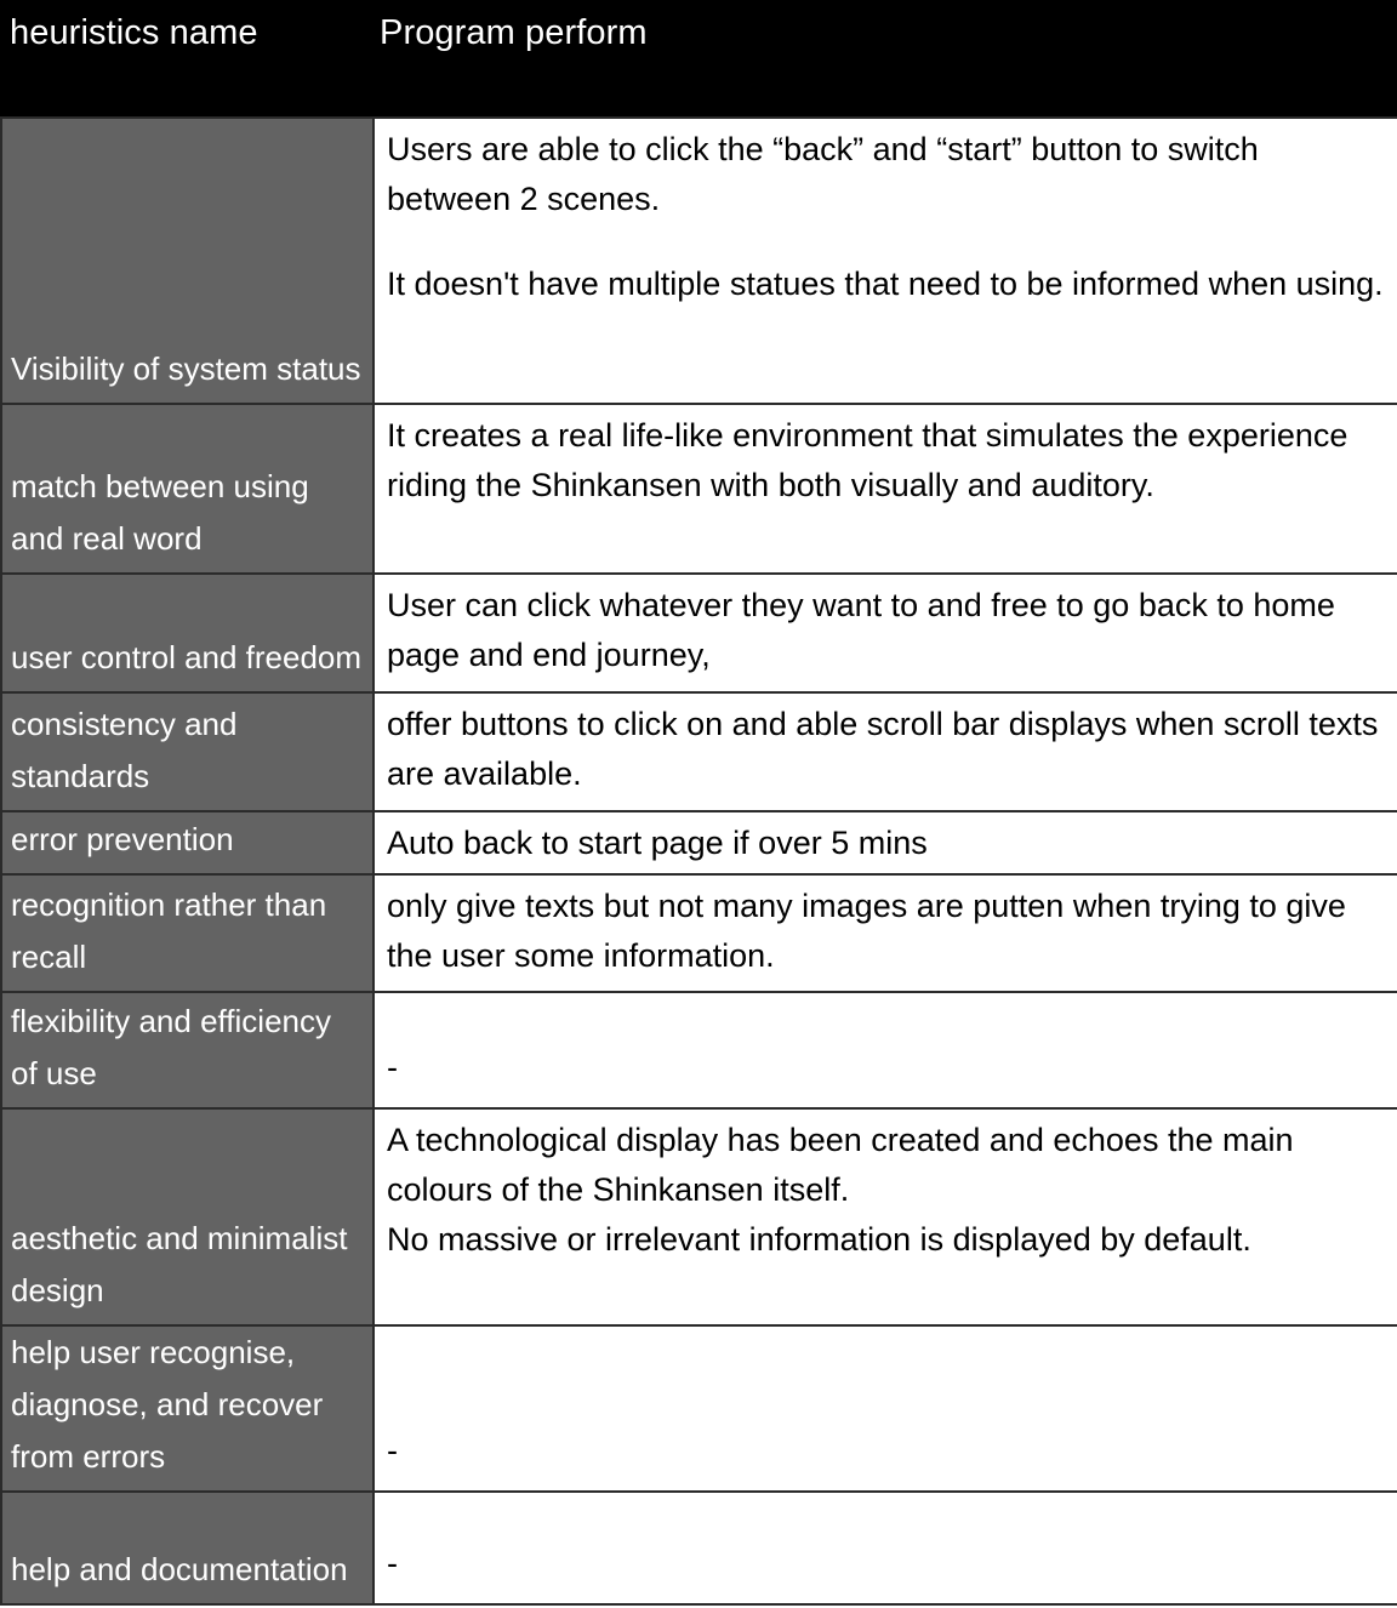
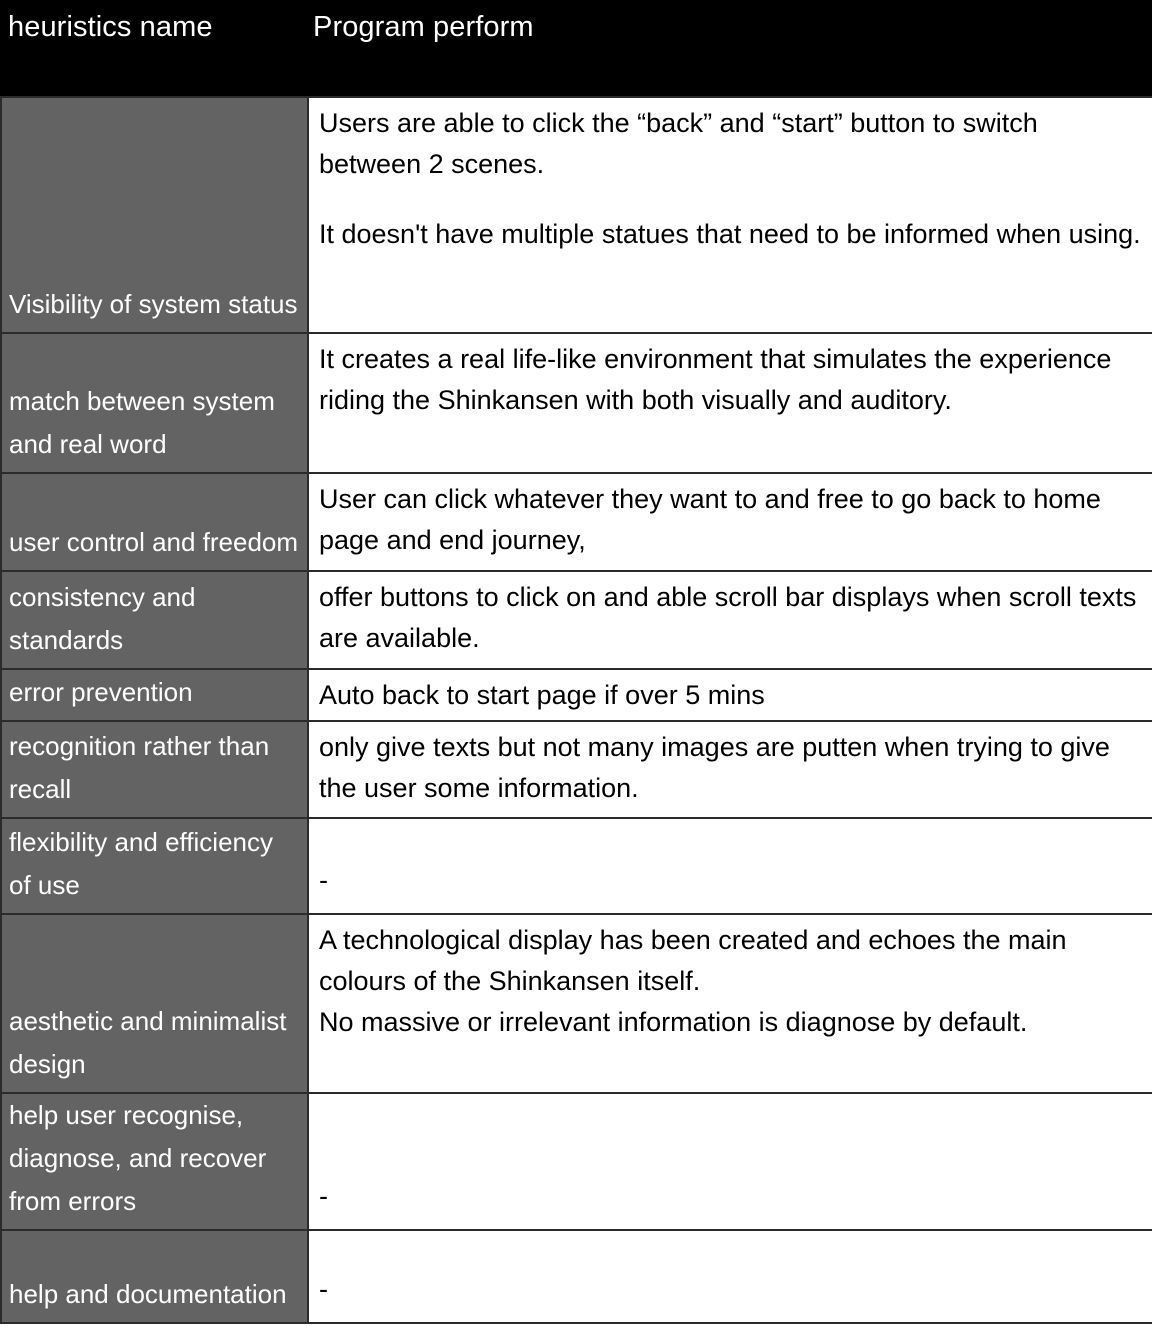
  heuristics name
  Program perform
  Visibility of system status	Users are able to click the “back” and “start” button to switch between 2 scenes. It doesn't have multiple statues that need to be informed when using.
- match between using and real word	It creates a real life-like environment that simulates the experience riding the Shinkansen with both visually and auditory.
+ match between system and real word	It creates a real life-like environment that simulates the experience riding the Shinkansen with both visually and auditory.
  user control and freedom	User can click whatever they want to and free to go back to home page and end journey,
  consistency and standards	offer buttons to click on and able scroll bar displays when scroll texts are available.
  error prevention	Auto back to start page if over 5 mins
  recognition rather than recall	only give texts but not many images are putten when trying to give the user some information.
  flexibility and efficiency of use	-
- aesthetic and minimalist design	A technological display has been created and echoes the main colours of the Shinkansen itself. No massive or irrelevant information is displayed by default.
+ aesthetic and minimalist design	A technological display has been created and echoes the main colours of the Shinkansen itself. No massive or irrelevant information is diagnose by default.
  help user recognise, diagnose, and recover from errors	-
  help and documentation	-
